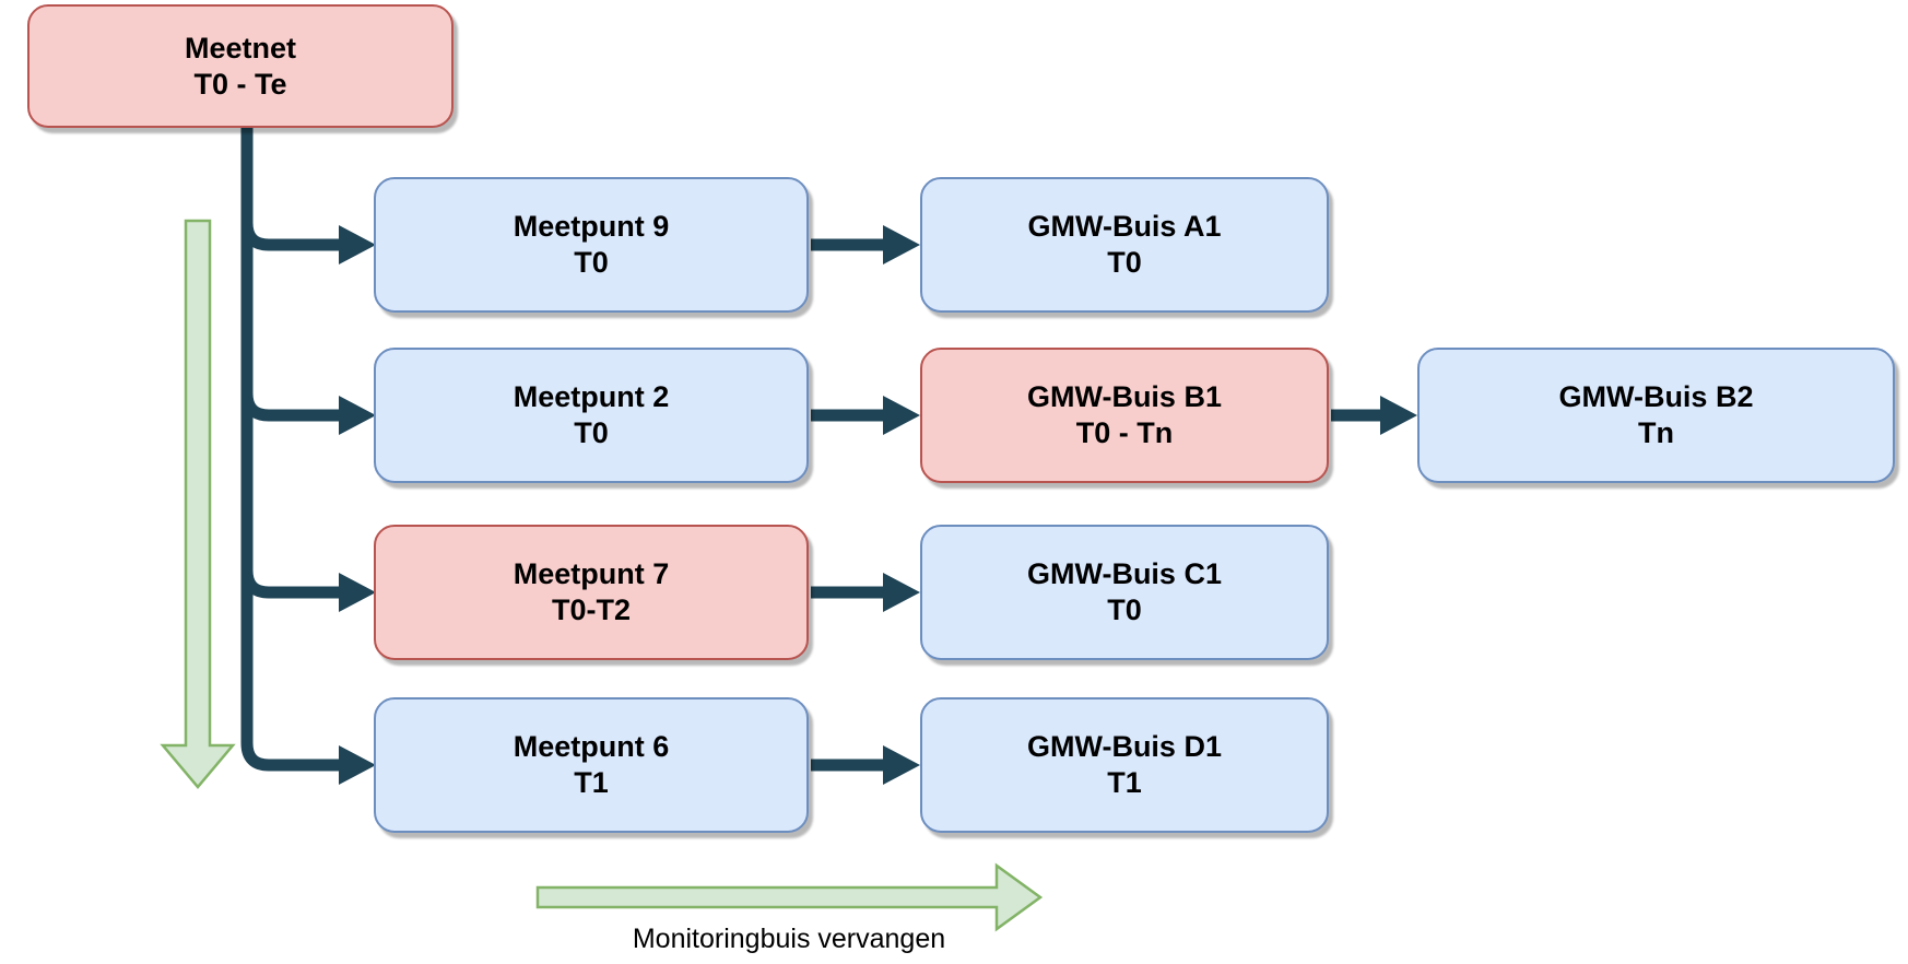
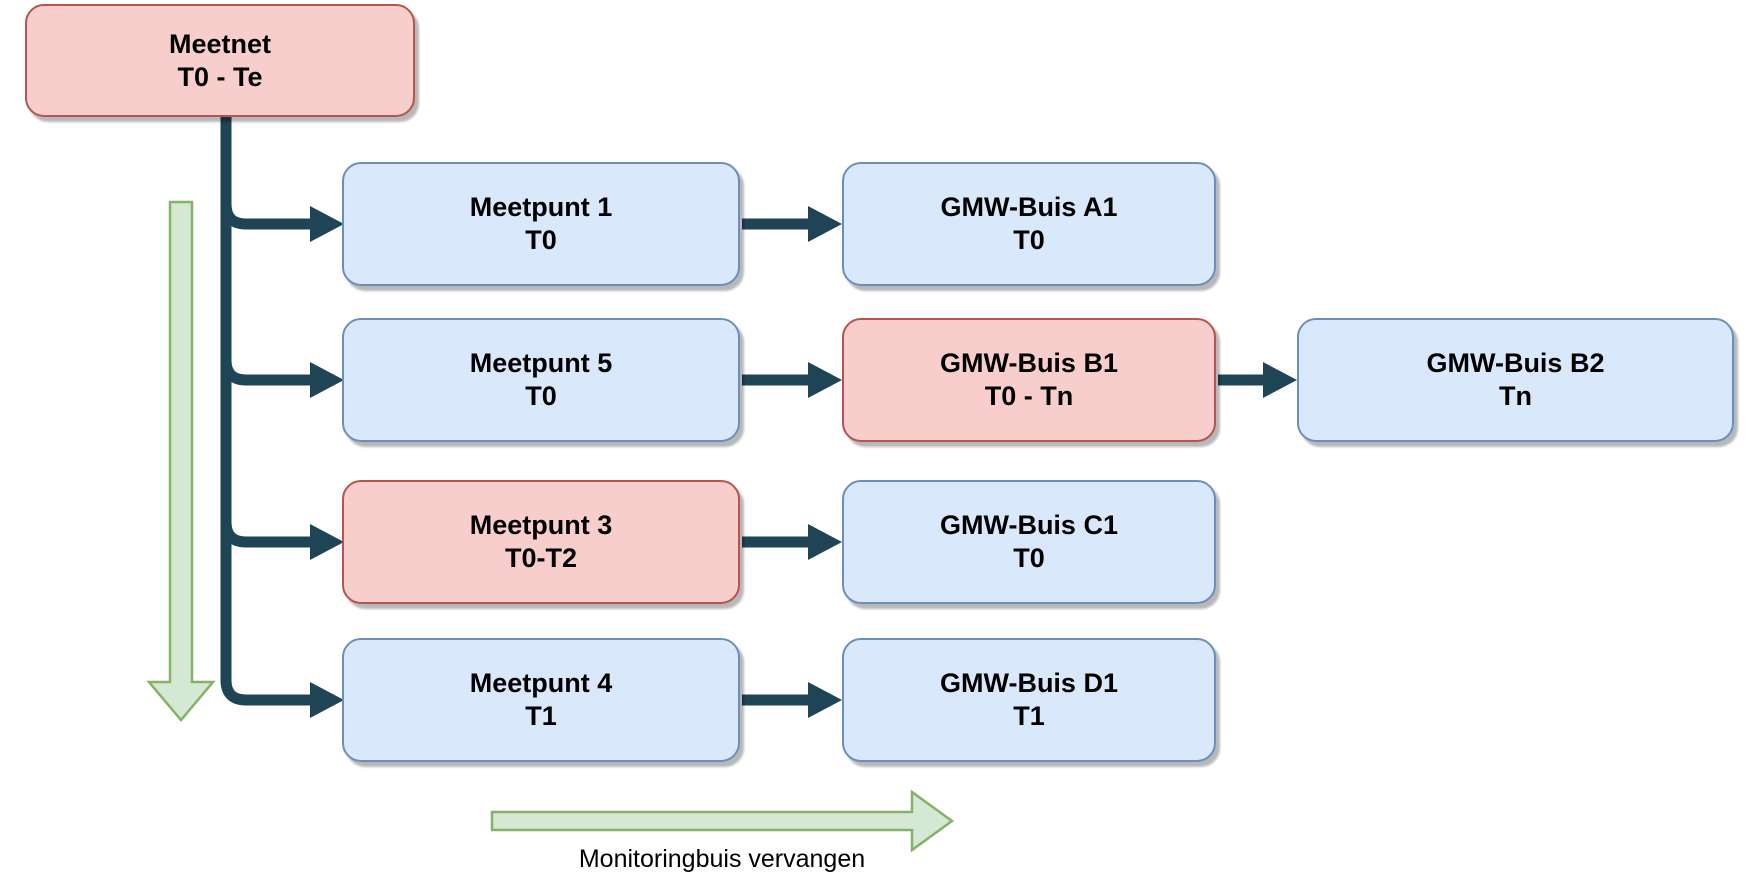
  Meetnet
  T0 - Te
- Meetpunt 9
+ Meetpunt 1
  T0
- Meetpunt 2
+ Meetpunt 5
  T0
- Meetpunt 7
+ Meetpunt 3
  T0-T2
- Meetpunt 6
+ Meetpunt 4
  T1
  GMW-Buis A1
  T0
  GMW-Buis B1
  T0 - Tn
  GMW-Buis C1
  T0
  GMW-Buis D1
  T1
  GMW-Buis B2
  Tn
  Monitoringbuis vervangen
